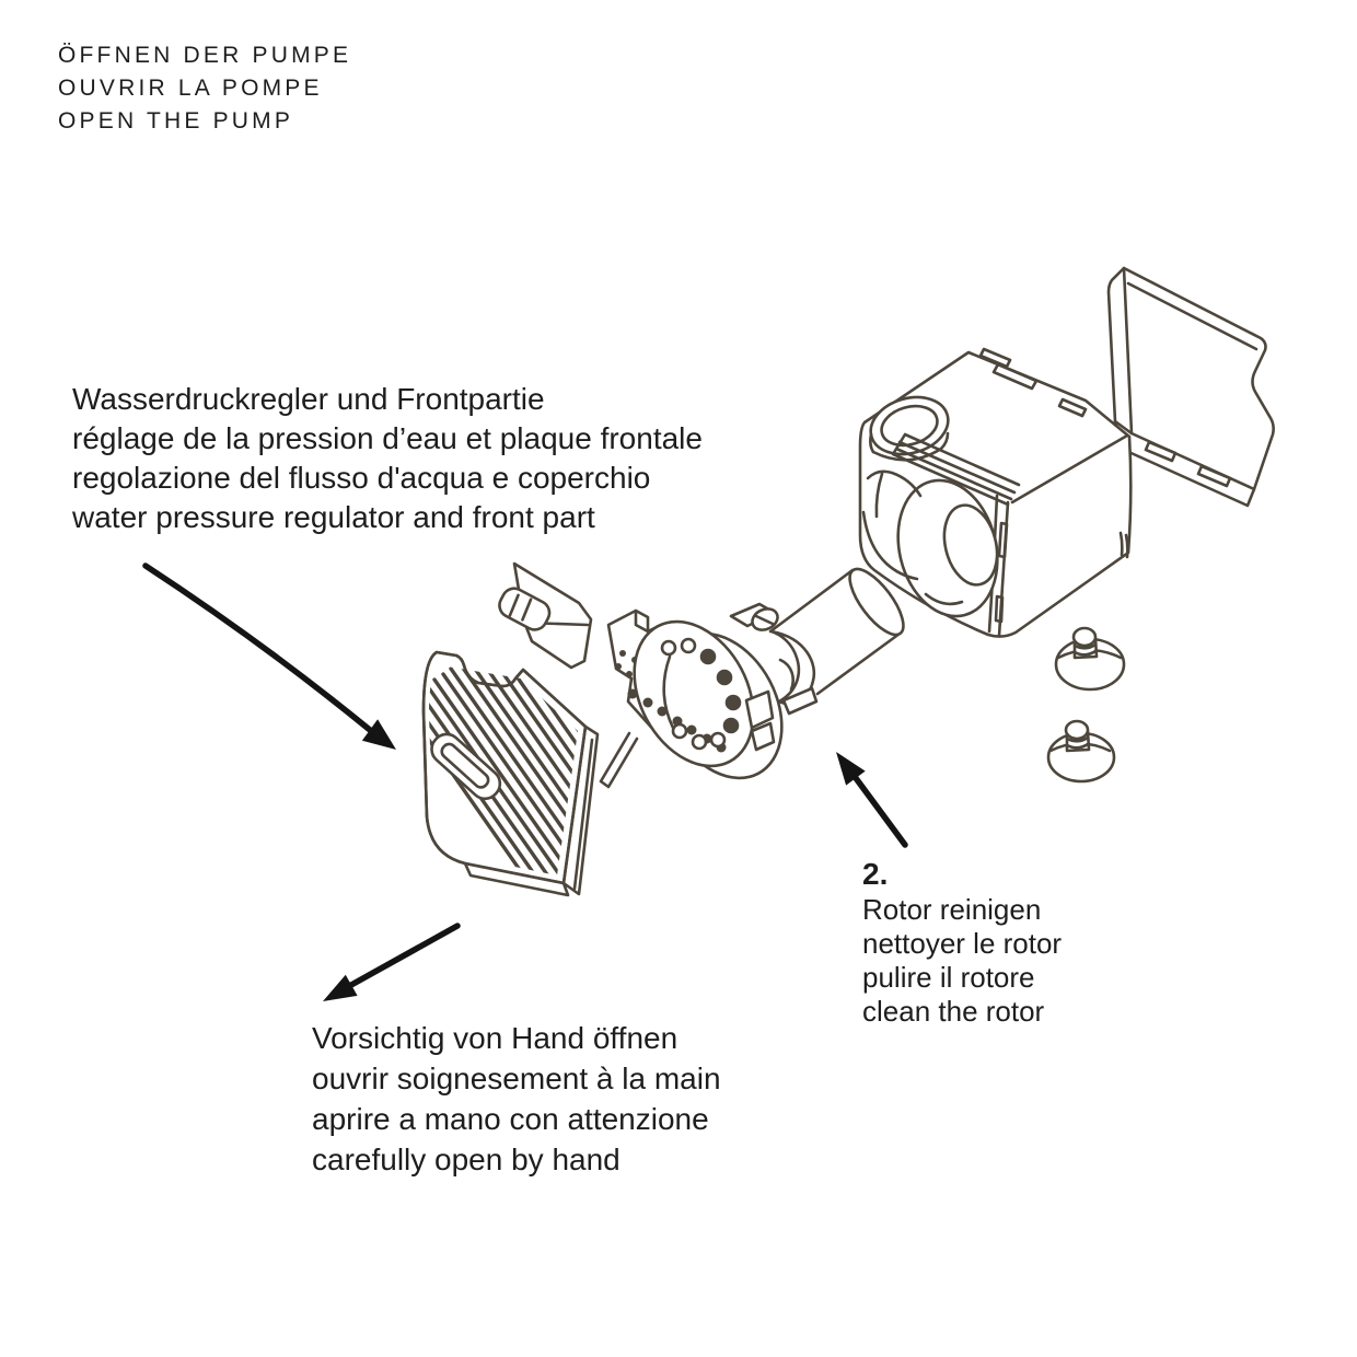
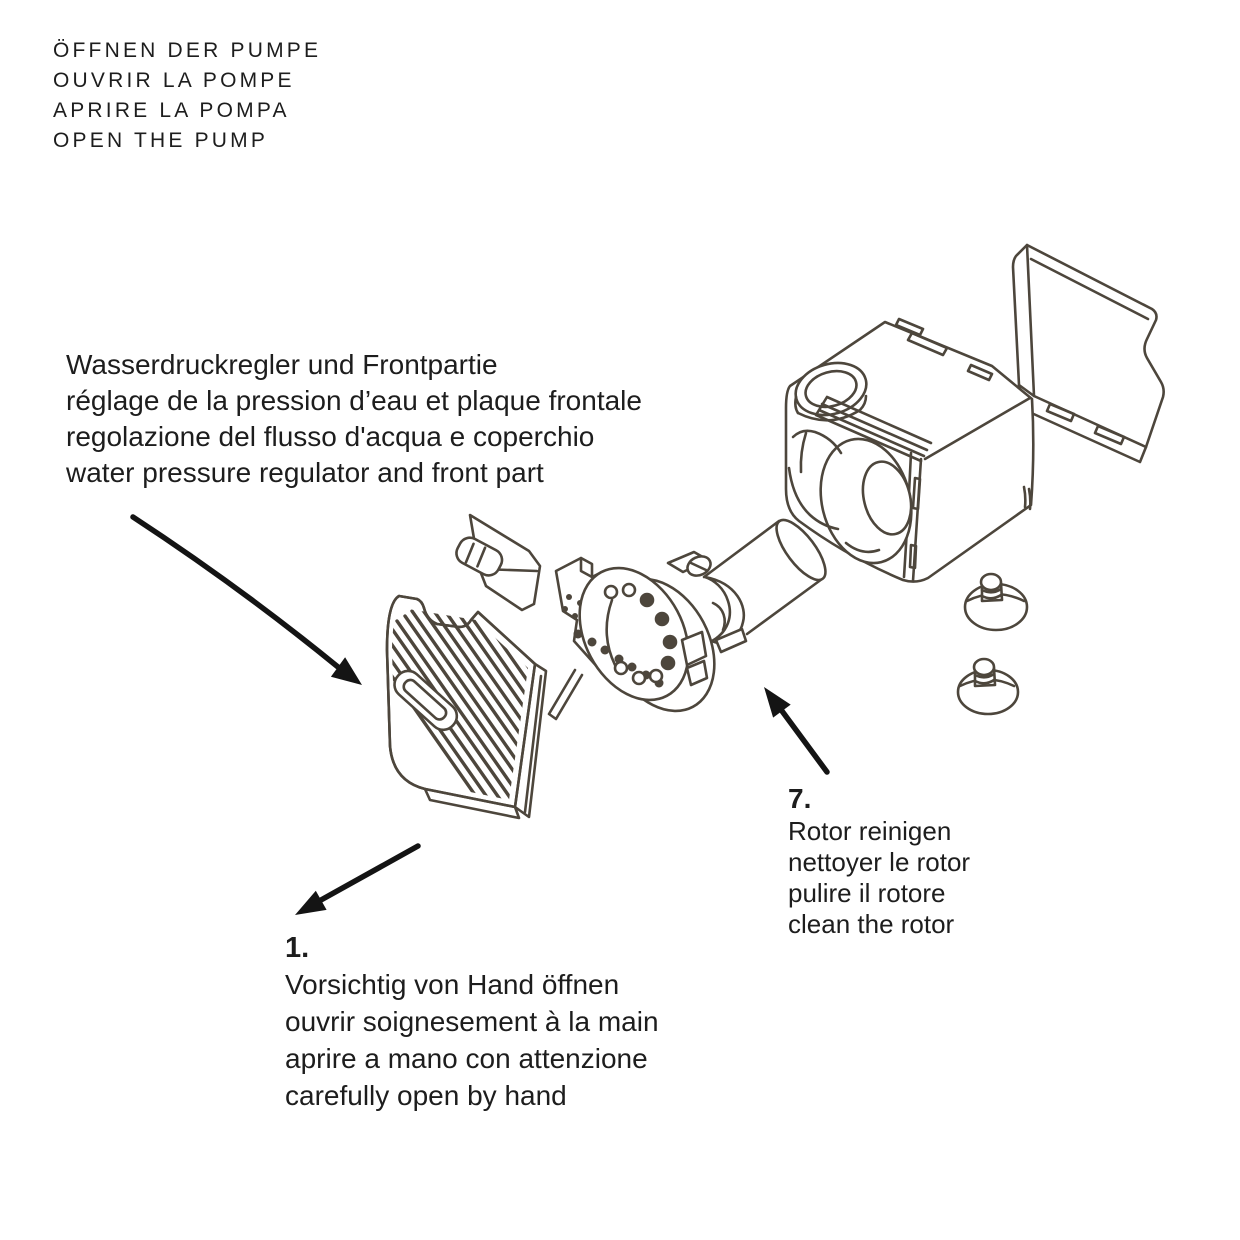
  ÖFFNEN DER PUMPE
  OUVRIR LA POMPE
+ APRIRE LA POMPA
  OPEN THE PUMP
  Wasserdruckregler und Frontpartie
  réglage de la pression d’eau et plaque frontale
  regolazione del flusso d'acqua e coperchio
  water pressure regulator and front part
+ 1.
  Vorsichtig von Hand öffnen
  ouvrir soignesement à la main
  aprire a mano con attenzione
  carefully open by hand
- 2.
+ 7.
  Rotor reinigen
  nettoyer le rotor
  pulire il rotore
  clean the rotor
